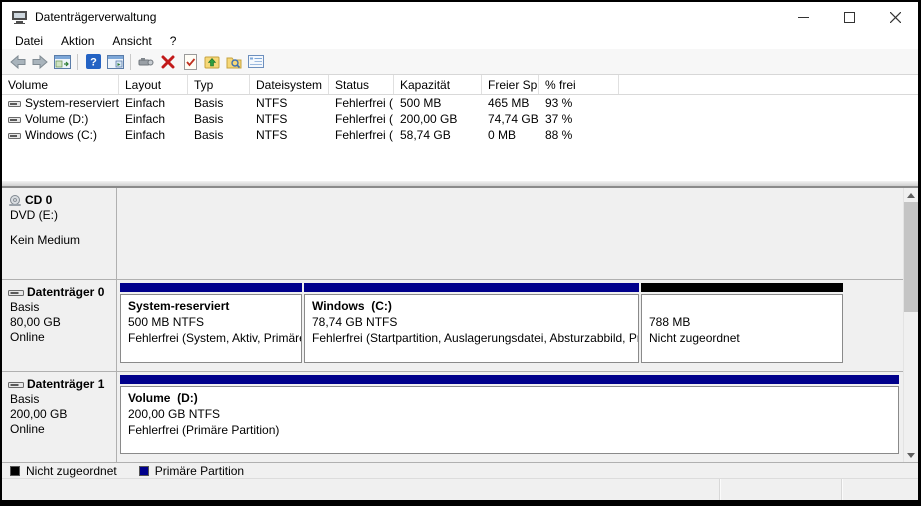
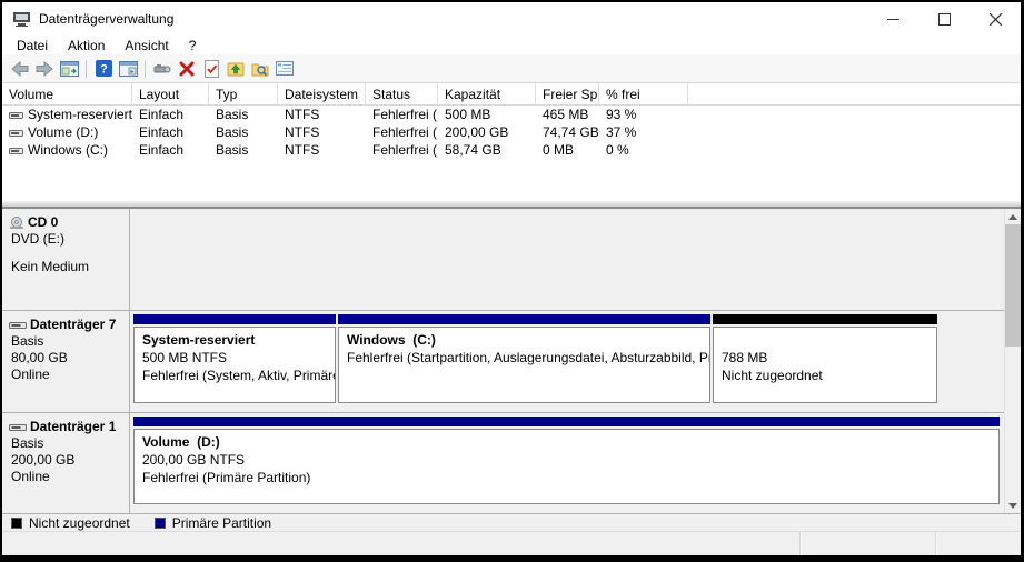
  Datenträgerverwaltung
  Datei
  Aktion
  Ansicht
  ?
  ?
  Volume
  Layout
  Typ
  Dateisystem
  Status
  Kapazität
  Freier Sp
  % frei
  System-reserviert
  Einfach
  Basis
  NTFS
  Fehlerfrei (
  500 MB
  465 MB
  93 %
  Volume (D:)
  Einfach
  Basis
  NTFS
  Fehlerfrei (
  200,00 GB
  74,74 GB
  37 %
  Windows (C:)
  Einfach
  Basis
  NTFS
  Fehlerfrei (
  58,74 GB
  0 MB
- 88 %
+ 0 %
  CD 0
  DVD (E:)
  Kein Medium
- Datenträger 0
+ Datenträger 7
  Basis
  80,00 GB
  Online
  System-reserviert
  500 MB NTFS
  Fehlerfrei (System, Aktiv, Primär
  Windows (C:)
- 78,74 GB NTFS
  Fehlerfrei (Startpartition, Auslagerungsdatei, Absturzabbild, P
  788 MB
  Nicht zugeordnet
  Datenträger 1
  Basis
  200,00 GB
  Online
  Volume (D:)
  200,00 GB NTFS
  Fehlerfrei (Primäre Partition)
  Nicht zugeordnet
  Primäre Partition
